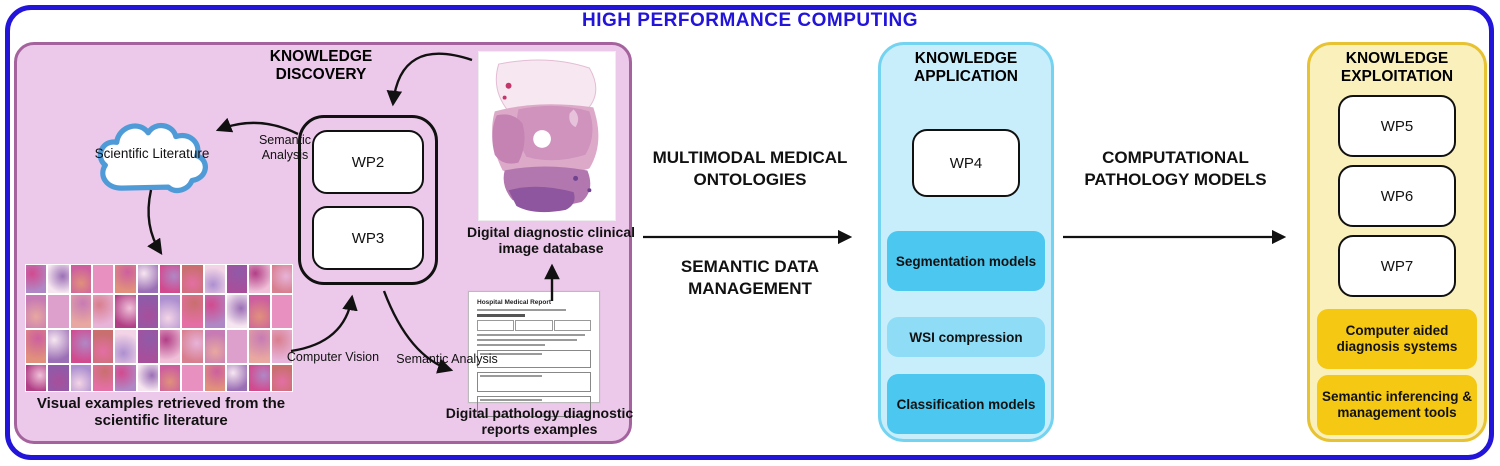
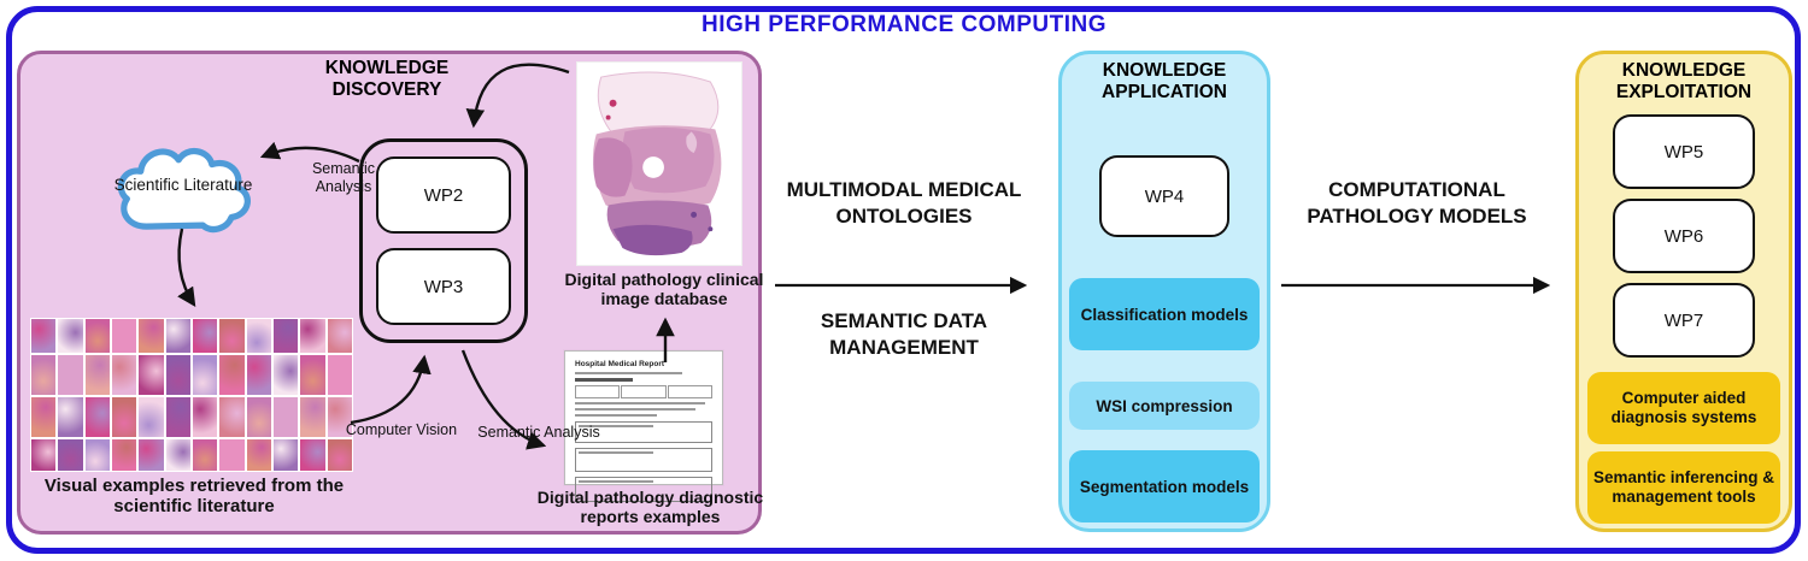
  HIGH PERFORMANCE COMPUTING
  KNOWLEDGE DISCOVERY
  Scientific Literature
  WP2
  WP3
- Digital diagnostic clinical image database
+ Digital pathology clinical image database
  Digital pathology diagnostic reports examples
  Visual examples retrieved from the scientific literature
  Semantic Analysis
  Computer Vision
  Semantic Analysis
  MULTIMODAL MEDICAL ONTOLOGIES
  SEMANTIC DATA MANAGEMENT
  COMPUTATIONAL PATHOLOGY MODELS
  KNOWLEDGE APPLICATION
  WP4
- Segmentation models
+ Classification models
  WSI compression
- Classification models
+ Segmentation models
  KNOWLEDGE EXPLOITATION
  WP5
  WP6
  WP7
  Computer aided diagnosis systems
  Semantic inferencing & management tools
